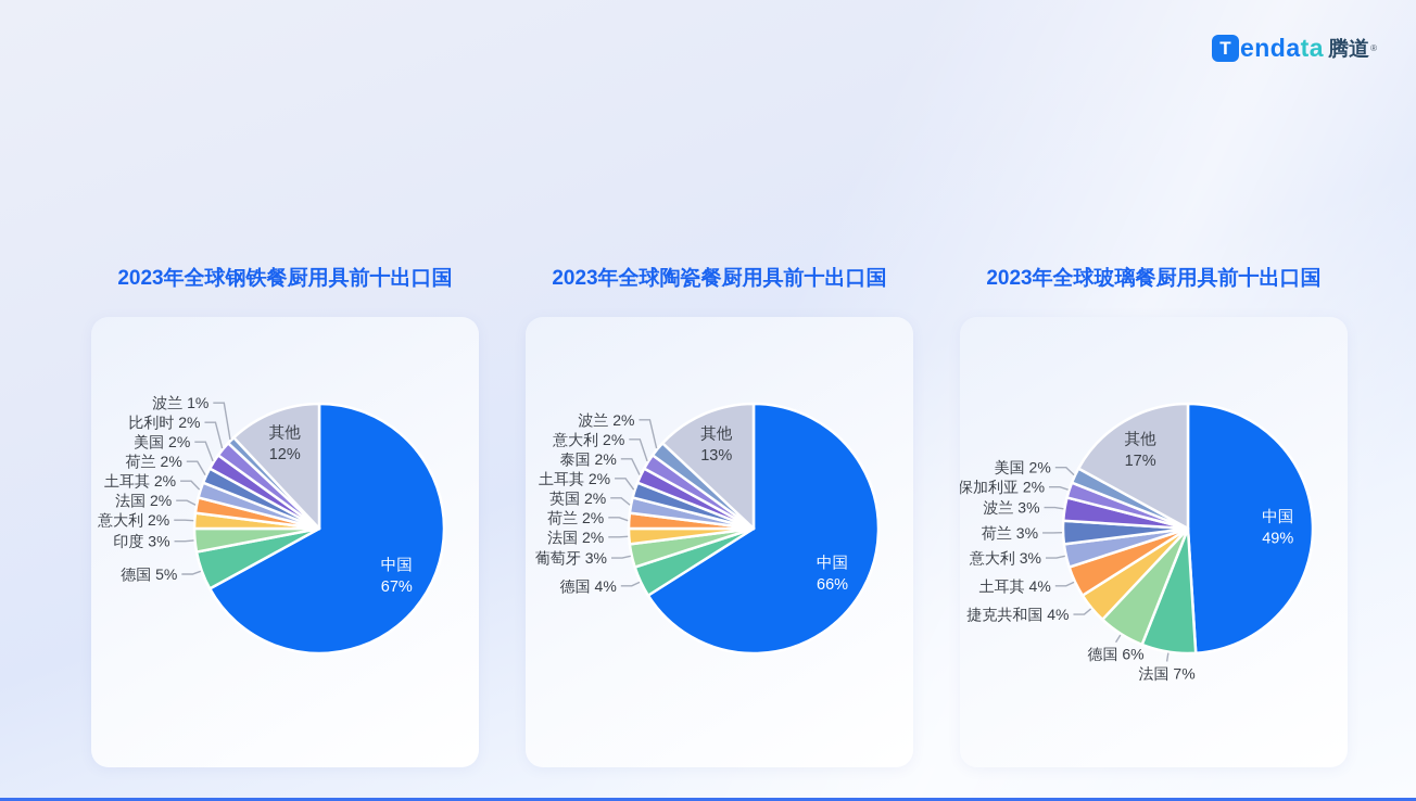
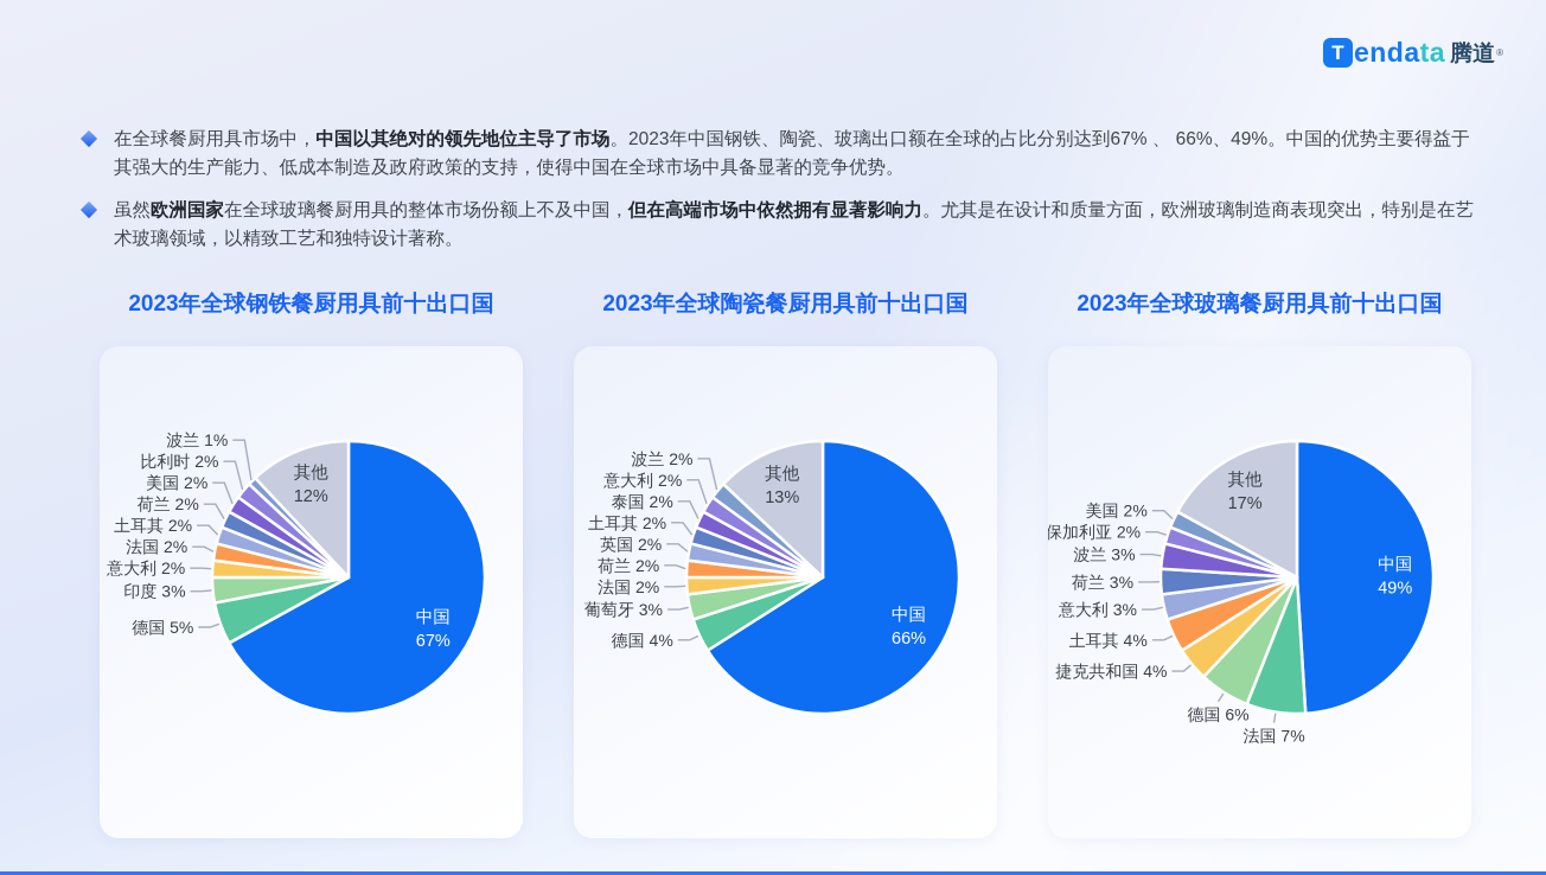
  T
  endata
  腾道
  ®
+ 在全球餐厨用具市场中，中国以其绝对的领先地位主导了市场。2023年中国钢铁、陶瓷、玻璃出口额在全球的占比分别达到67% 、 66%、49%。中国的优势主要得益于其强大的生产能力、低成本制造及政府政策的支持，使得中国在全球市场中具备显著的竞争优势。
+ 虽然欧洲国家在全球玻璃餐厨用具的整体市场份额上不及中国，但在高端市场中依然拥有显著影响力。尤其是在设计和质量方面，欧洲玻璃制造商表现突出，特别是在艺术玻璃领域，以精致工艺和独特设计著称。
  2023年全球钢铁餐厨用具前十出口国
  中国 67%
  其他 12%
  德国 5%
  印度 3%
  意大利 2%
  法国 2%
  土耳其 2%
  荷兰 2%
  美国 2%
  比利时 2%
  波兰 1%
  2023年全球陶瓷餐厨用具前十出口国
  中国 66%
  其他 13%
  德国 4%
  葡萄牙 3%
  法国 2%
  荷兰 2%
  英国 2%
  土耳其 2%
  泰国 2%
  意大利 2%
  波兰 2%
  2023年全球玻璃餐厨用具前十出口国
  中国 49%
  其他 17%
  法国 7%
  德国 6%
  捷克共和国 4%
  土耳其 4%
  意大利 3%
  荷兰 3%
  波兰 3%
  保加利亚 2%
  美国 2%
